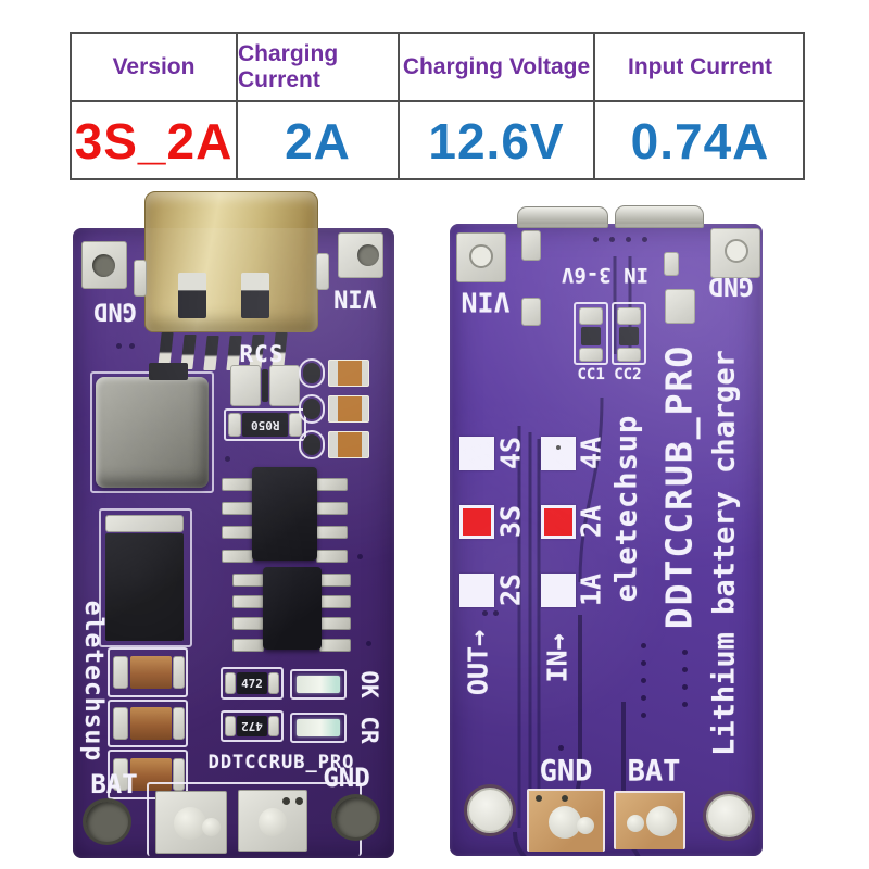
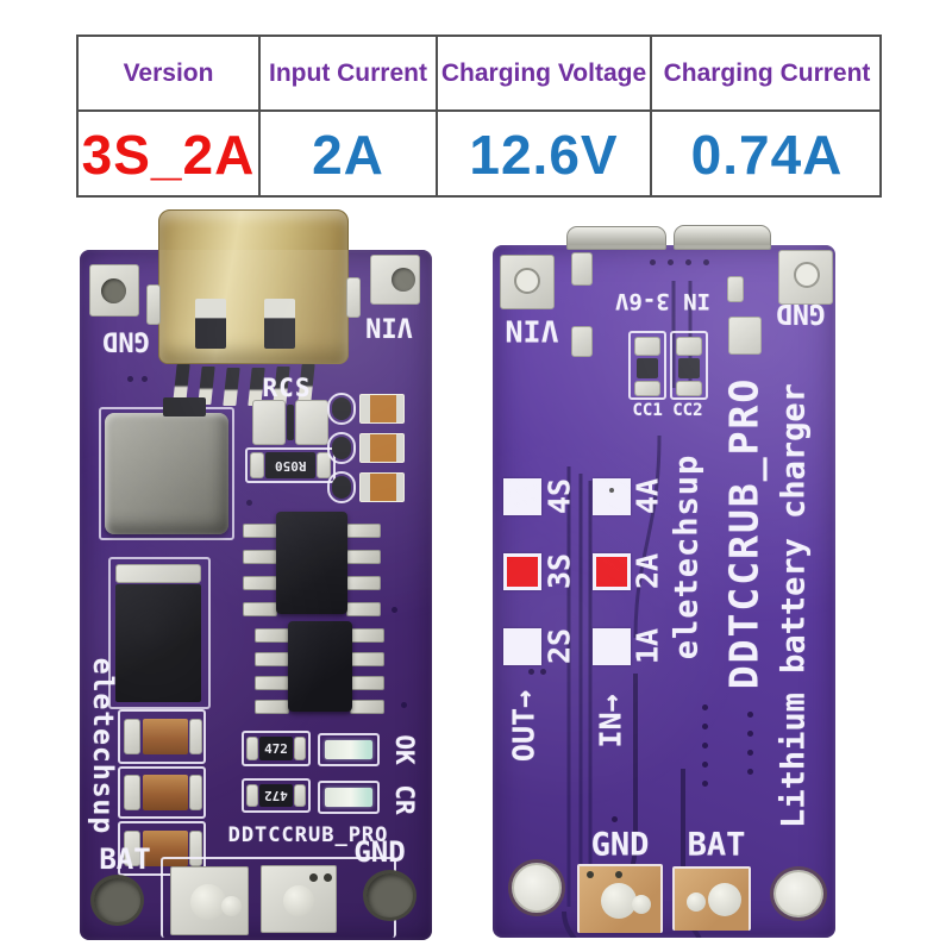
  Version
- Charging Current
+ Input Current
  Charging Voltage
- Input Current
+ Charging Current
  3S_2A
  2A
  12.6V
  0.74A
